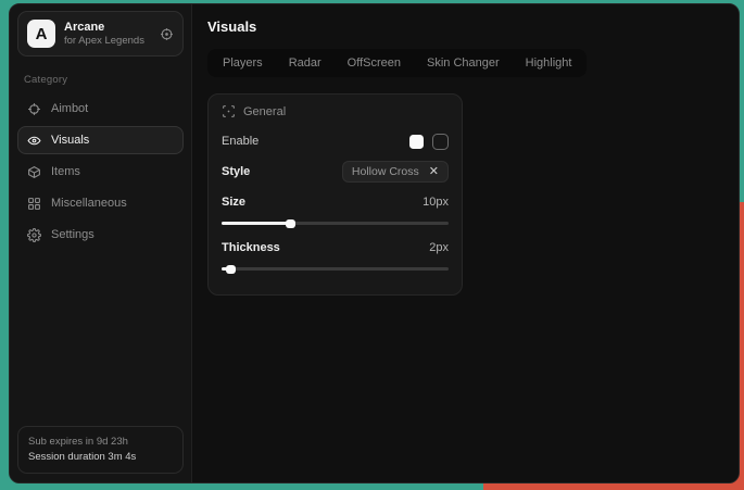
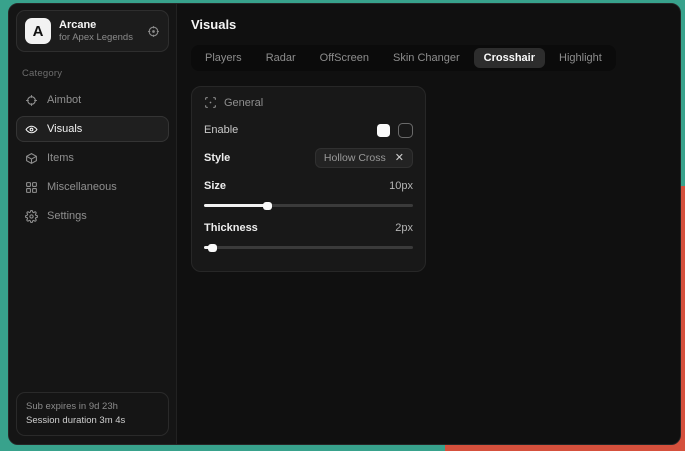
  A
  Arcane
  for Apex Legends
  Category
  Aimbot
  Visuals
  Items
  Miscellaneous
  Settings
  Sub expires in 9d 23h
  Session duration 3m 4s
  Visuals
  Players
  Radar
  OffScreen
  Skin Changer
+ Crosshair
  Highlight
  General
  Enable
  Style
  Hollow Cross
  ✕
  Size
  10px
  Thickness
  2px
